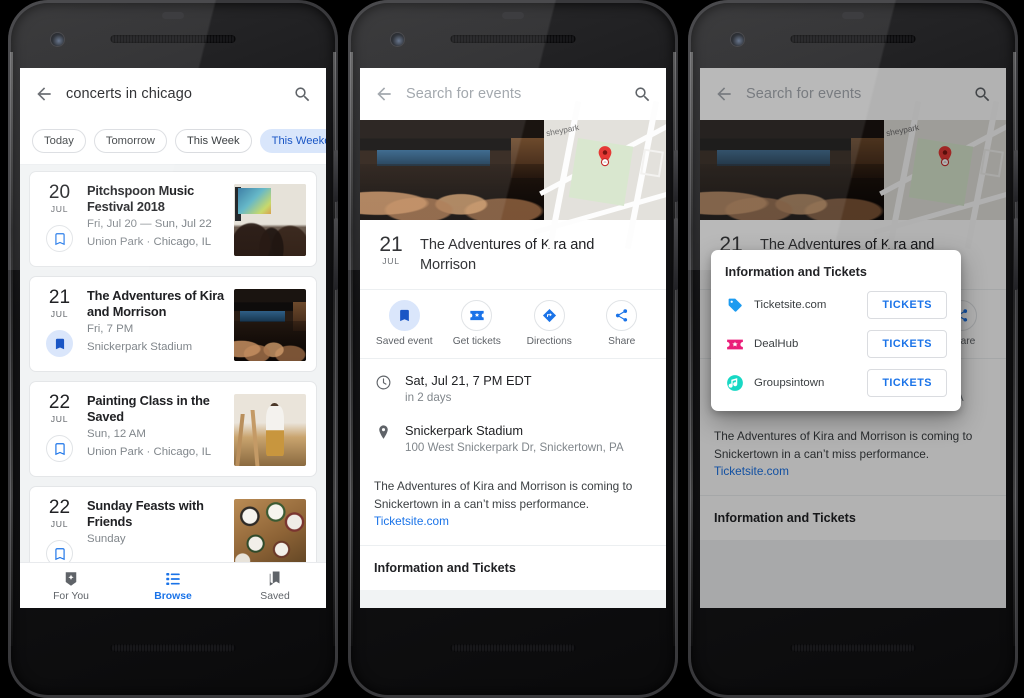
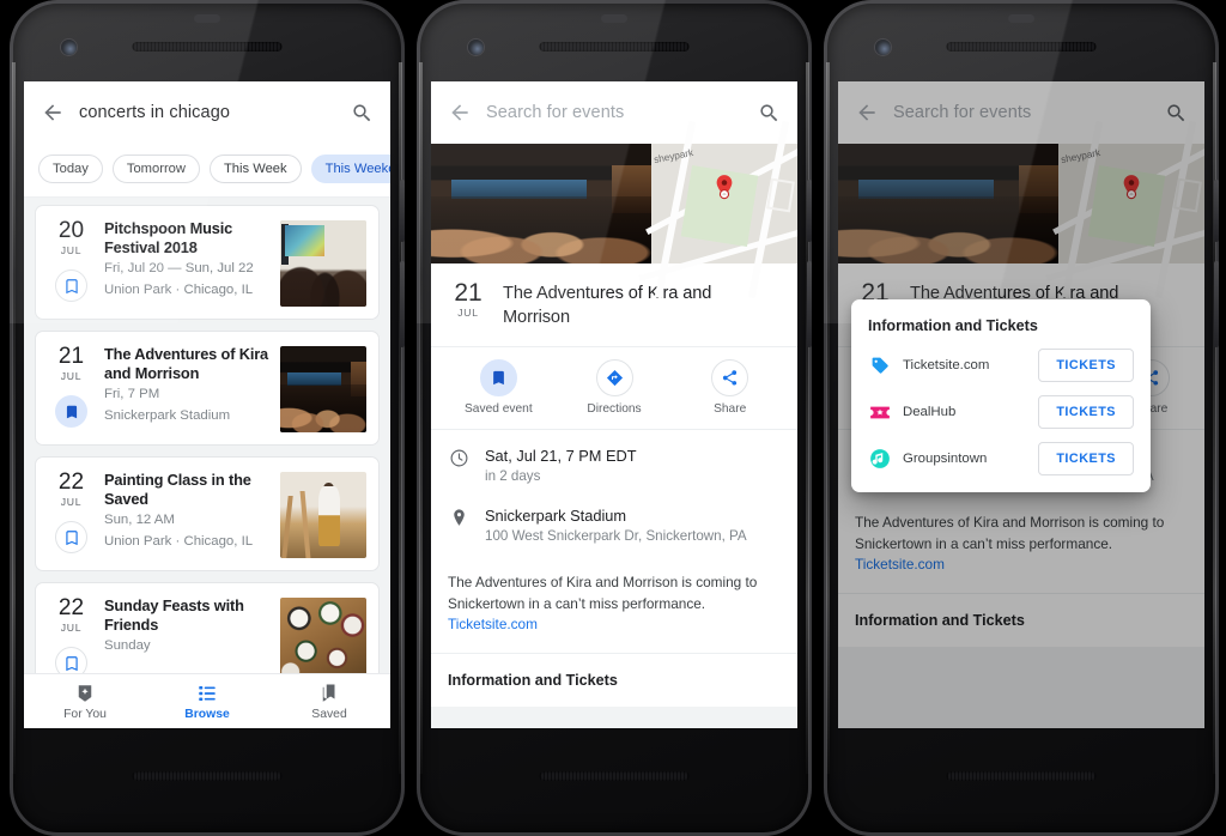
  21
  JUL
  The Adventures of Kira and Morrison
  Fri, 7 PM
  Snickerpark Stadium
  22
  JUL
  Painting Class in the Saved
  Sun, 12 AM
  Union Park · Chicago, IL
  22
  JUL
  Sunday Feasts with Friends
  Sunday
  For You
  Browse
  Saved
  Saved event
- Get tickets
  Directions
  Share
  Sat, Jul 21, 7 PM EDT
  in 2 days
  Snickerpark Stadium
  100 West Snickerpark Dr, Snickertown, PA
  The Adventures of Kira and Morrison is coming to Snickertown in a can’t miss performance.
  Ticketsite.com
  Information and Tickets
  The Adventures of Kira and Morrison is coming to Snickertown in a can’t miss performance.
  Ticketsite.com
  Information and Tickets
  Information and Tickets
  Ticketsite.com
  TICKETS
  DealHub
  TICKETS
  Groupsintown
  TICKETS
